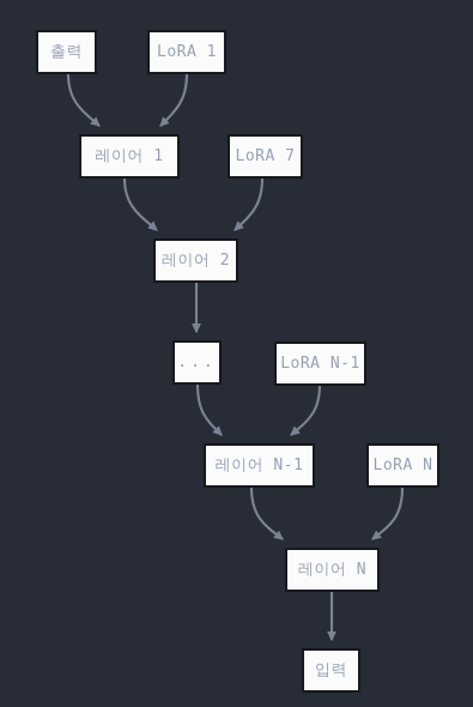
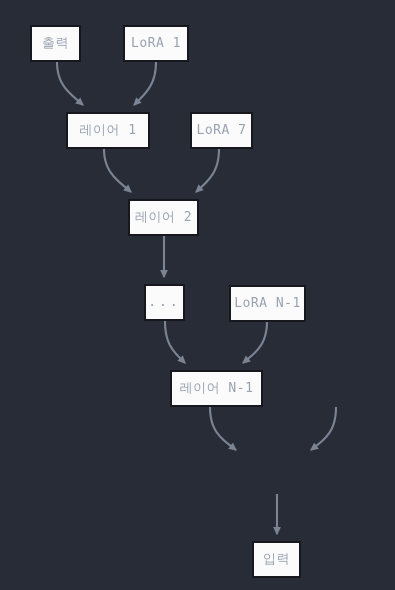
  출력
  LoRA 1
  레이어 1
  LoRA 7
  레이어 2
  ...
  LoRA N-1
  레이어 N-1
- LoRA N
- 레이어 N
  입력
